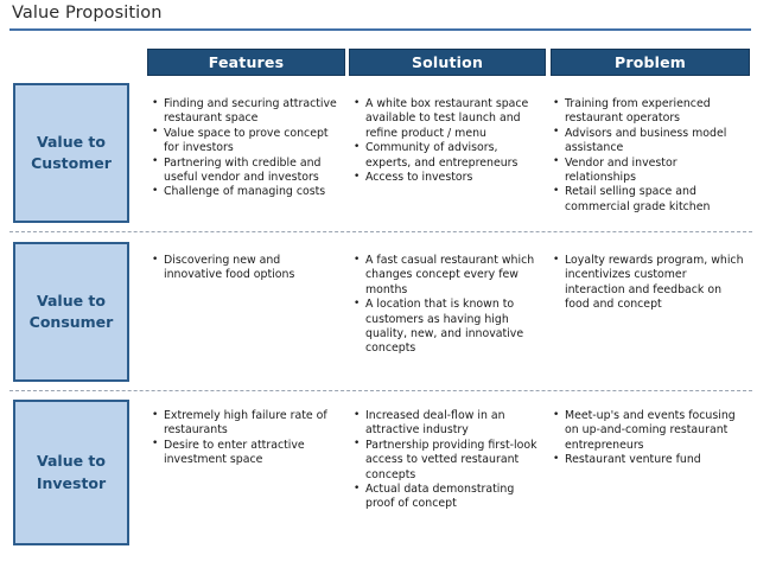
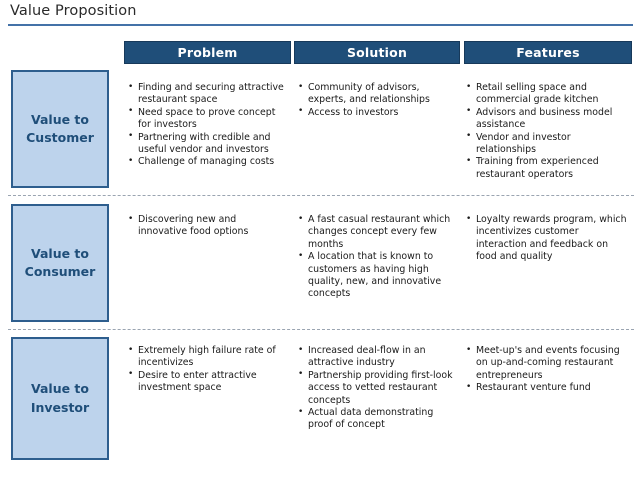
  Value Proposition
- Features
+ Problem
  Solution
- Problem
+ Features
  Value to
  Customer
  Finding and securing attractive restaurant space
- Value space to prove concept for investors
+ Need space to prove concept for investors
  Partnering with credible and useful vendor and investors
  Challenge of managing costs
- A white box restaurant space available to test launch and refine product / menu
- Community of advisors, experts, and entrepreneurs
+ Community of advisors, experts, and relationships
  Access to investors
- Training from experienced restaurant operators
+ Retail selling space and commercial grade kitchen
  Advisors and business model assistance
  Vendor and investor relationships
- Retail selling space and commercial grade kitchen
+ Training from experienced restaurant operators
  Value to
  Consumer
  Discovering new and innovative food options
  A fast casual restaurant which changes concept every few months
  A location that is known to customers as having high quality, new, and innovative concepts
- Loyalty rewards program, which incentivizes customer interaction and feedback on food and concept
+ Loyalty rewards program, which incentivizes customer interaction and feedback on food and quality
  Value to
  Investor
- Extremely high failure rate of restaurants
+ Extremely high failure rate of incentivizes
  Desire to enter attractive investment space
  Increased deal-flow in an attractive industry
  Partnership providing first-look access to vetted restaurant concepts
  Actual data demonstrating proof of concept
  Meet-up's and events focusing on up-and-coming restaurant entrepreneurs
  Restaurant venture fund
